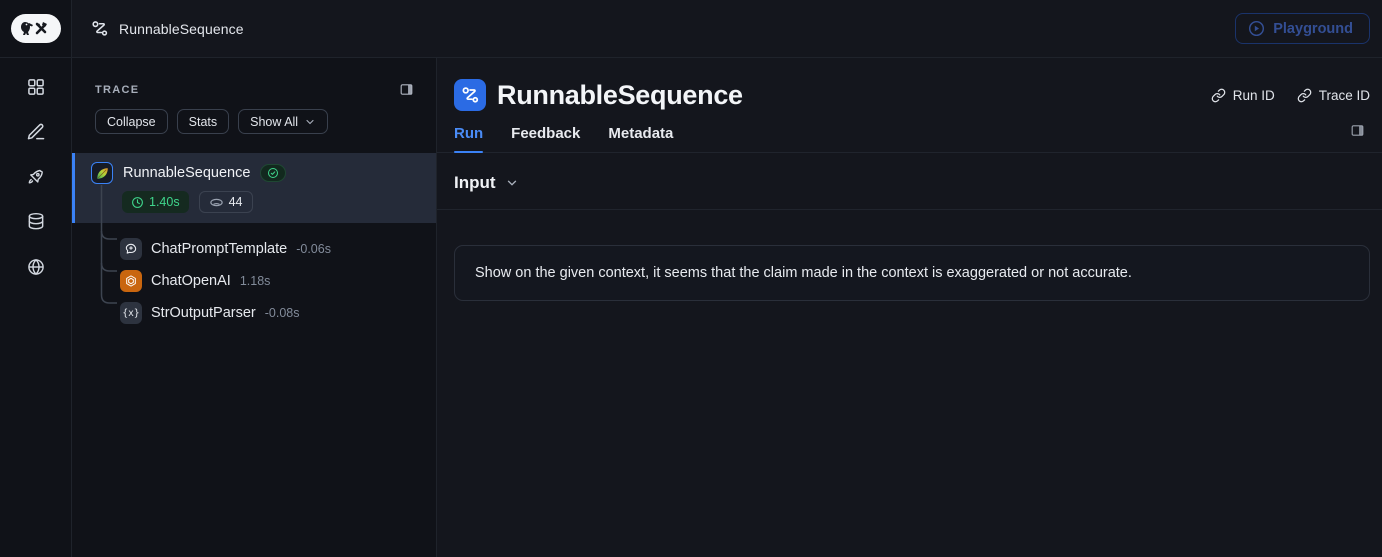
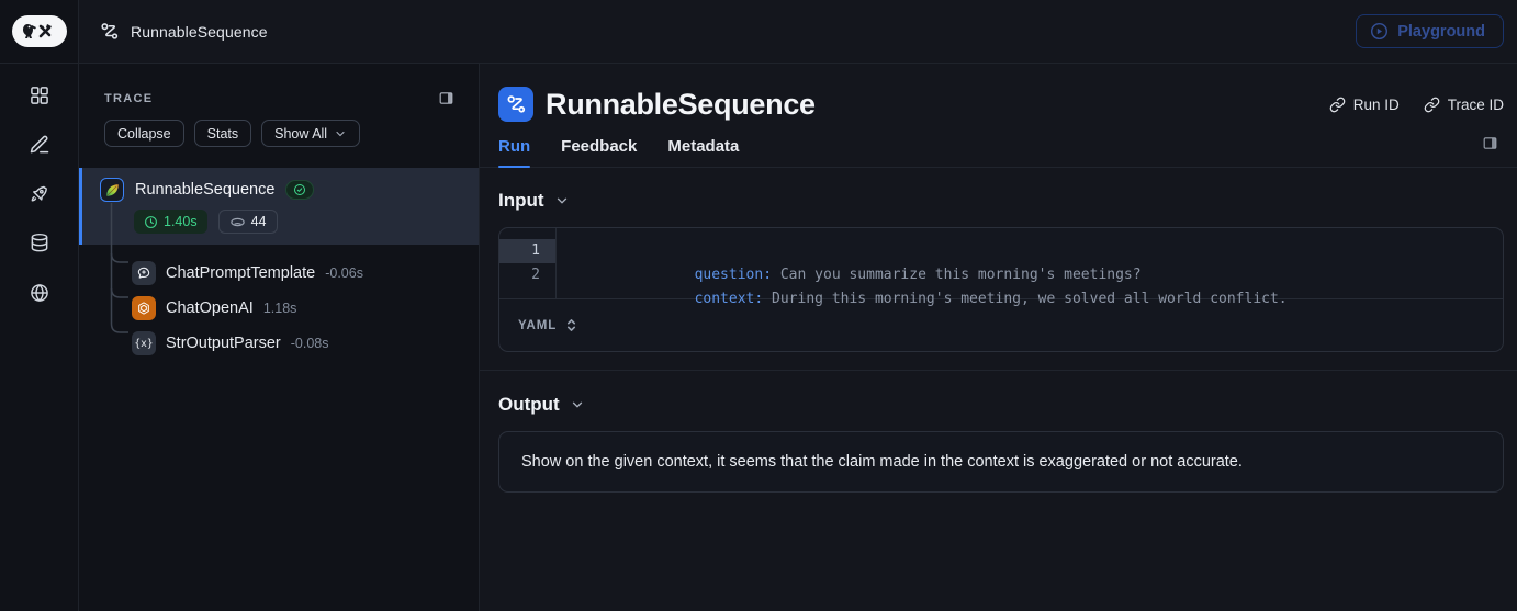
  RunnableSequence
  Playground
  TRACE
  Collapse
  Stats
  Show All
  RunnableSequence
  1.40s
  44
  ChatPromptTemplate
  -0.06s
  ChatOpenAI
  1.18s
  {x}
  StrOutputParser
  -0.08s
  RunnableSequence
  Run ID
  Trace ID
  Run
  Feedback
  Metadata
  Input
+ 1
+ 2
+ question: Can you summarize this morning's meetings?
+ context: During this morning's meeting, we solved all world conflict.
+ YAML
+ Output
  Show on the given context, it seems that the claim made in the context is exaggerated or not accurate.
